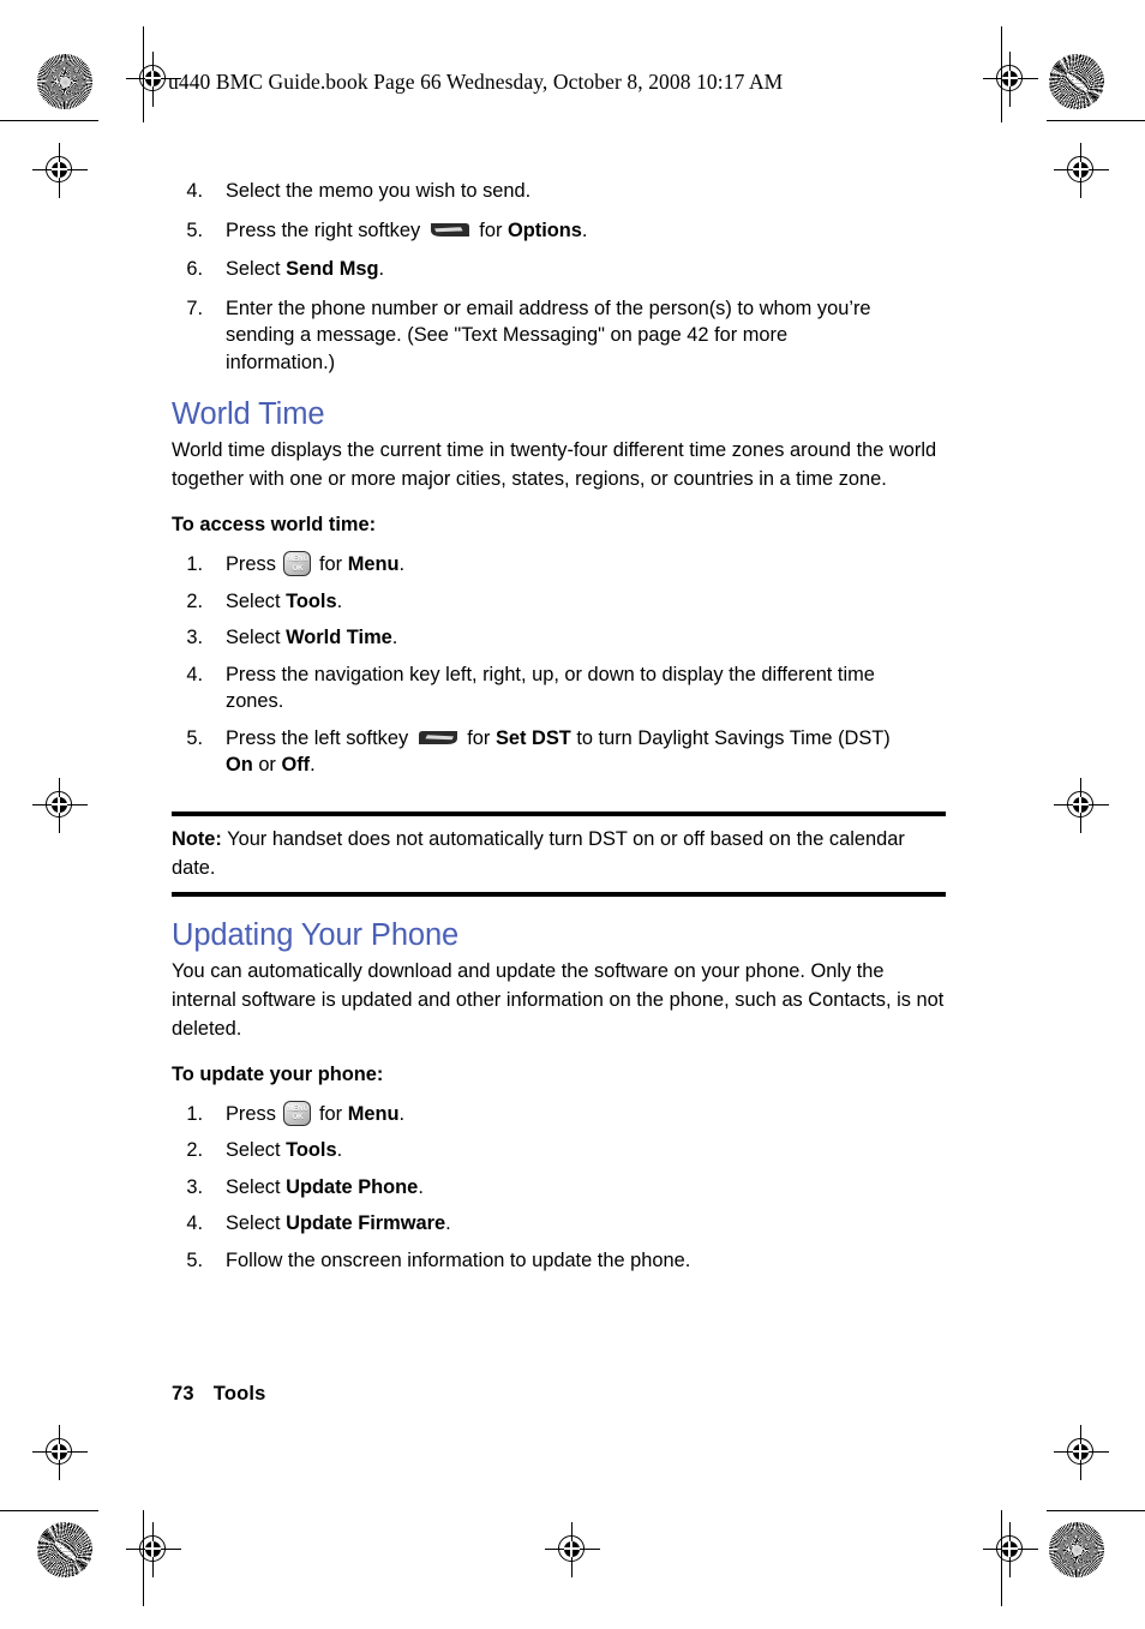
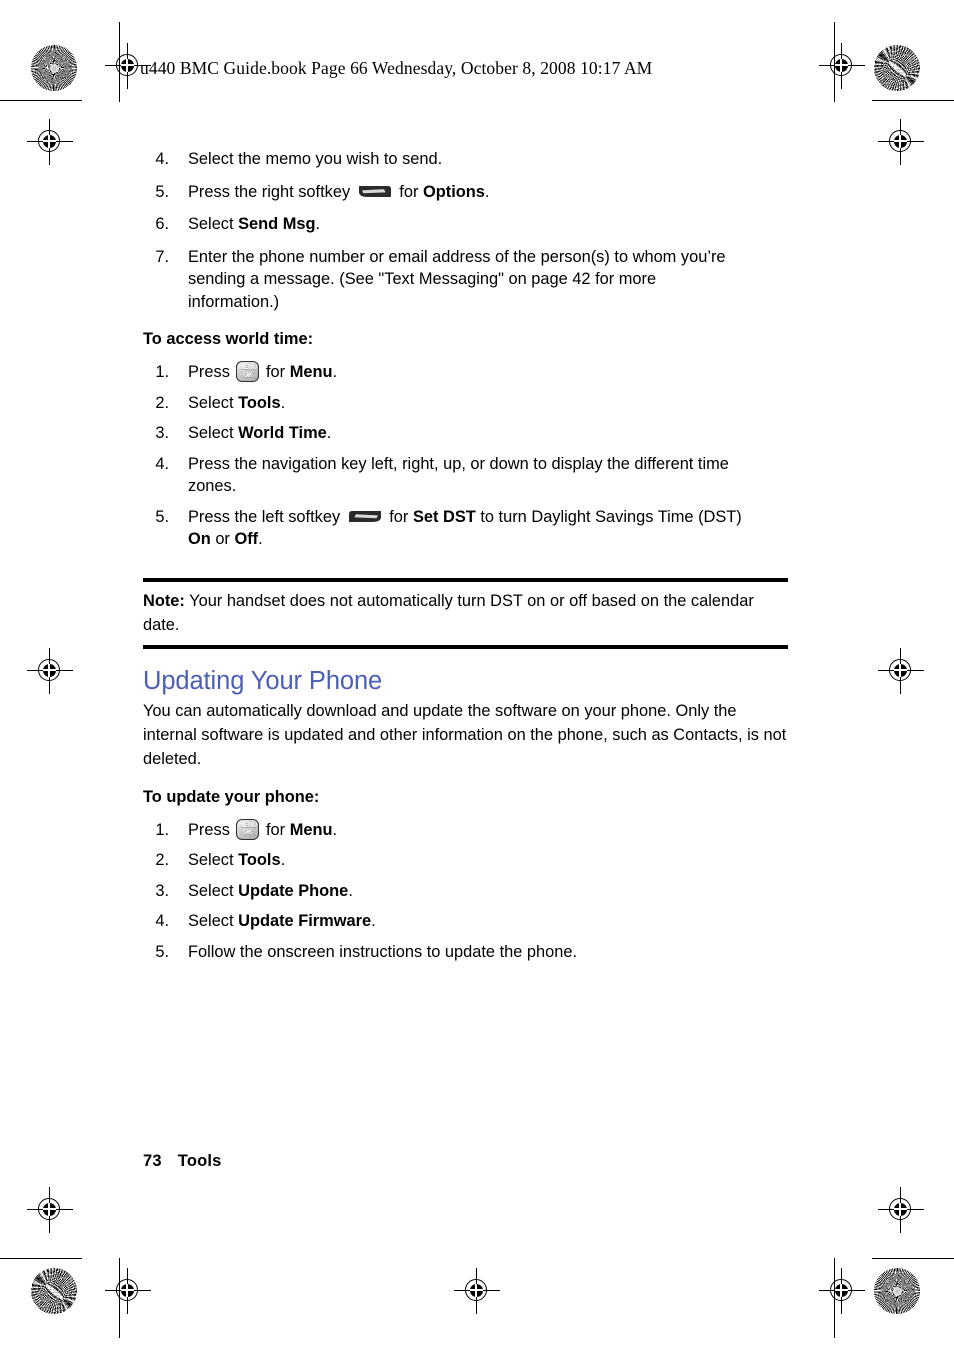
  u440 BMC Guide.book Page 66 Wednesday, October 8, 2008 10:17 AM
  4.
  Select the memo you wish to send.
  5.
  Press the right softkey for Options.
  6.
  Select Send Msg.
  7.
  Enter the phone number or email address of the person(s) to whom you’re sending a message. (See "Text Messaging" on page 42 for more information.)
- World Time
- World time displays the current time in twenty-four different time zones around the world together with one or more major cities, states, regions, or countries in a time zone.
  To access world time:
  1.
  Press
  for Menu.
  2.
  Select Tools.
  3.
  Select World Time.
  4.
  Press the navigation key left, right, up, or down to display the different time zones.
  5.
  Press the left softkey for Set DST to turn Daylight Savings Time (DST) On or Off.
  Note: Your handset does not automatically turn DST on or off based on the calendar date.
  Updating Your Phone
  You can automatically download and update the software on your phone. Only the internal software is updated and other information on the phone, such as Contacts, is not deleted.
  To update your phone:
  1.
  Press
  for Menu.
  2.
  Select Tools.
  3.
  Select Update Phone.
  4.
  Select Update Firmware.
  5.
- Follow the onscreen information to update the phone.
+ Follow the onscreen instructions to update the phone.
  73 Tools
